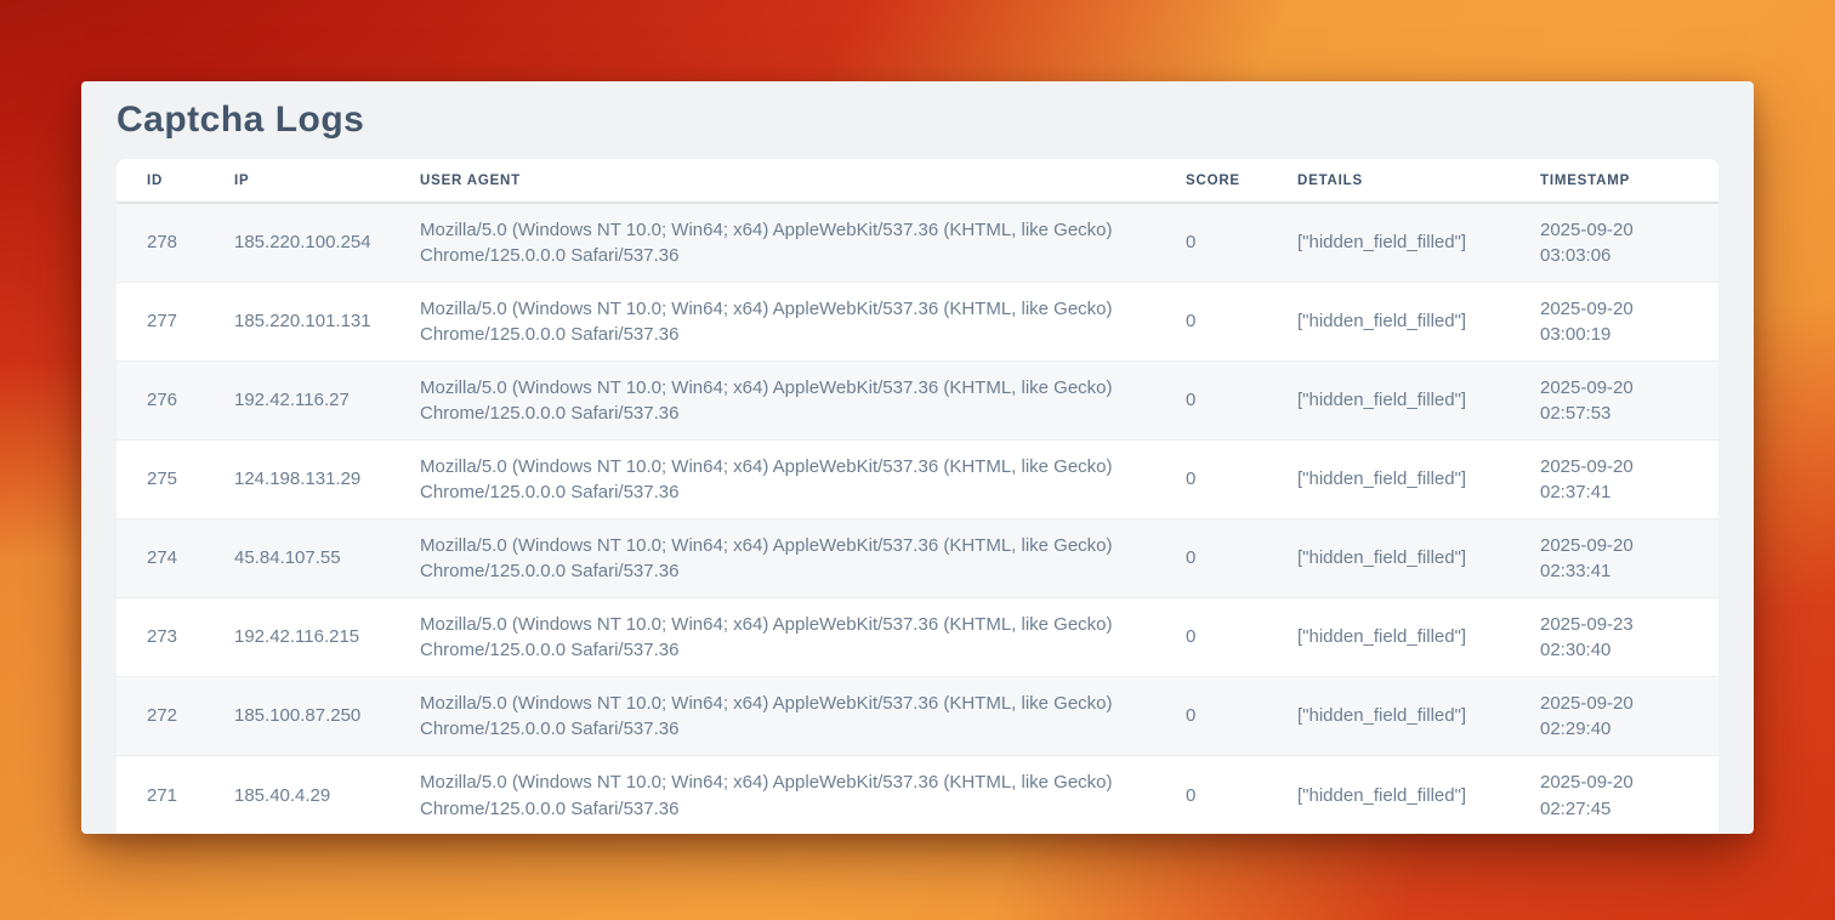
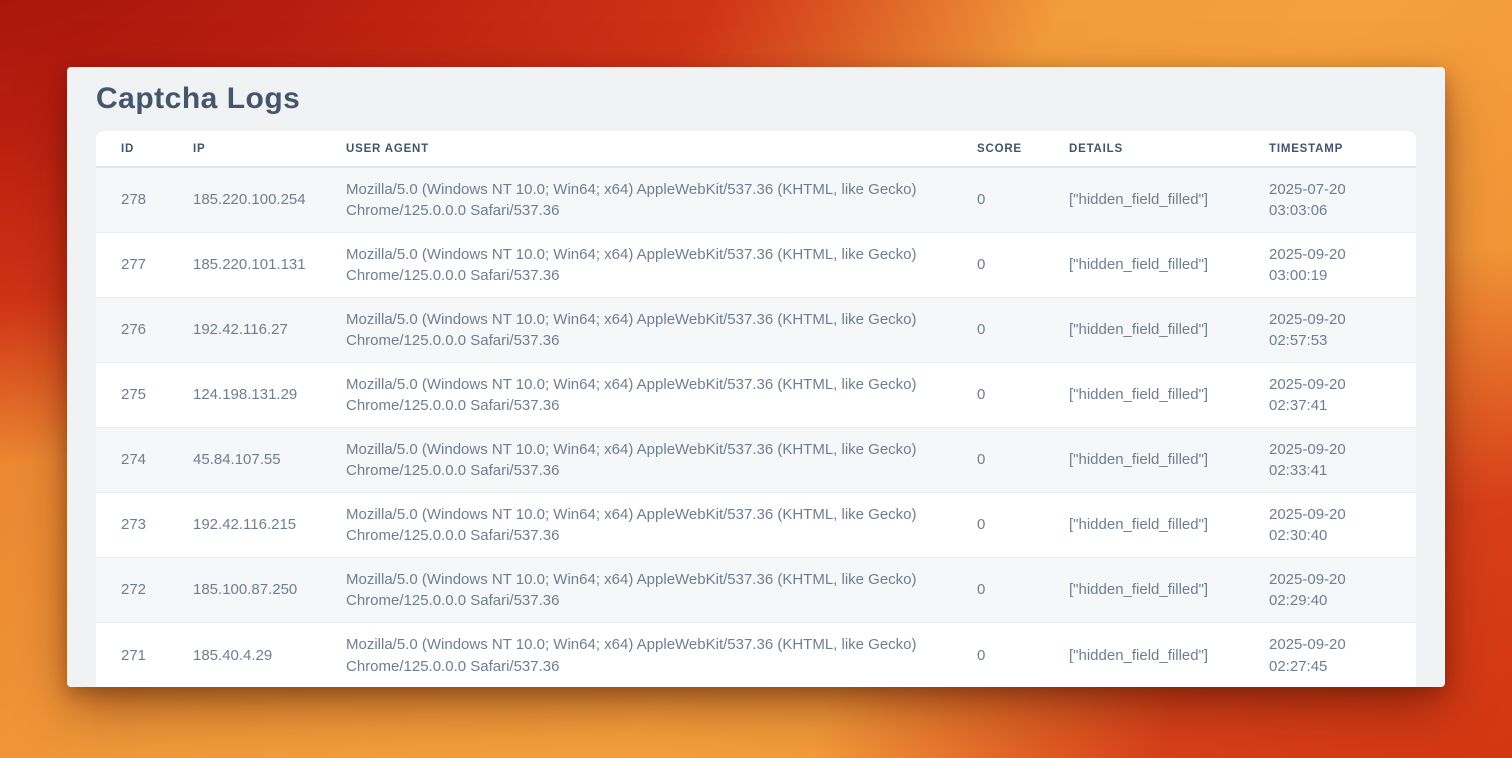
  Captcha Logs
  ID
  IP
  USER AGENT
  SCORE
  DETAILS
  TIMESTAMP
  278
  185.220.100.254
  Mozilla/5.0 (Windows NT 10.0; Win64; x64) AppleWebKit/537.36 (KHTML, like Gecko) Chrome/125.0.0.0 Safari/537.36
  0
  ["hidden_field_filled"]
- 2025-09-20 03:03:06
+ 2025-07-20 03:03:06
  277
  185.220.101.131
  Mozilla/5.0 (Windows NT 10.0; Win64; x64) AppleWebKit/537.36 (KHTML, like Gecko) Chrome/125.0.0.0 Safari/537.36
  0
  ["hidden_field_filled"]
  2025-09-20 03:00:19
  276
  192.42.116.27
  Mozilla/5.0 (Windows NT 10.0; Win64; x64) AppleWebKit/537.36 (KHTML, like Gecko) Chrome/125.0.0.0 Safari/537.36
  0
  ["hidden_field_filled"]
  2025-09-20 02:57:53
  275
  124.198.131.29
  Mozilla/5.0 (Windows NT 10.0; Win64; x64) AppleWebKit/537.36 (KHTML, like Gecko) Chrome/125.0.0.0 Safari/537.36
  0
  ["hidden_field_filled"]
  2025-09-20 02:37:41
  274
  45.84.107.55
  Mozilla/5.0 (Windows NT 10.0; Win64; x64) AppleWebKit/537.36 (KHTML, like Gecko) Chrome/125.0.0.0 Safari/537.36
  0
  ["hidden_field_filled"]
  2025-09-20 02:33:41
  273
  192.42.116.215
  Mozilla/5.0 (Windows NT 10.0; Win64; x64) AppleWebKit/537.36 (KHTML, like Gecko) Chrome/125.0.0.0 Safari/537.36
  0
  ["hidden_field_filled"]
- 2025-09-23 02:30:40
+ 2025-09-20 02:30:40
  272
  185.100.87.250
  Mozilla/5.0 (Windows NT 10.0; Win64; x64) AppleWebKit/537.36 (KHTML, like Gecko) Chrome/125.0.0.0 Safari/537.36
  0
  ["hidden_field_filled"]
  2025-09-20 02:29:40
  271
  185.40.4.29
  Mozilla/5.0 (Windows NT 10.0; Win64; x64) AppleWebKit/537.36 (KHTML, like Gecko) Chrome/125.0.0.0 Safari/537.36
  0
  ["hidden_field_filled"]
  2025-09-20 02:27:45
